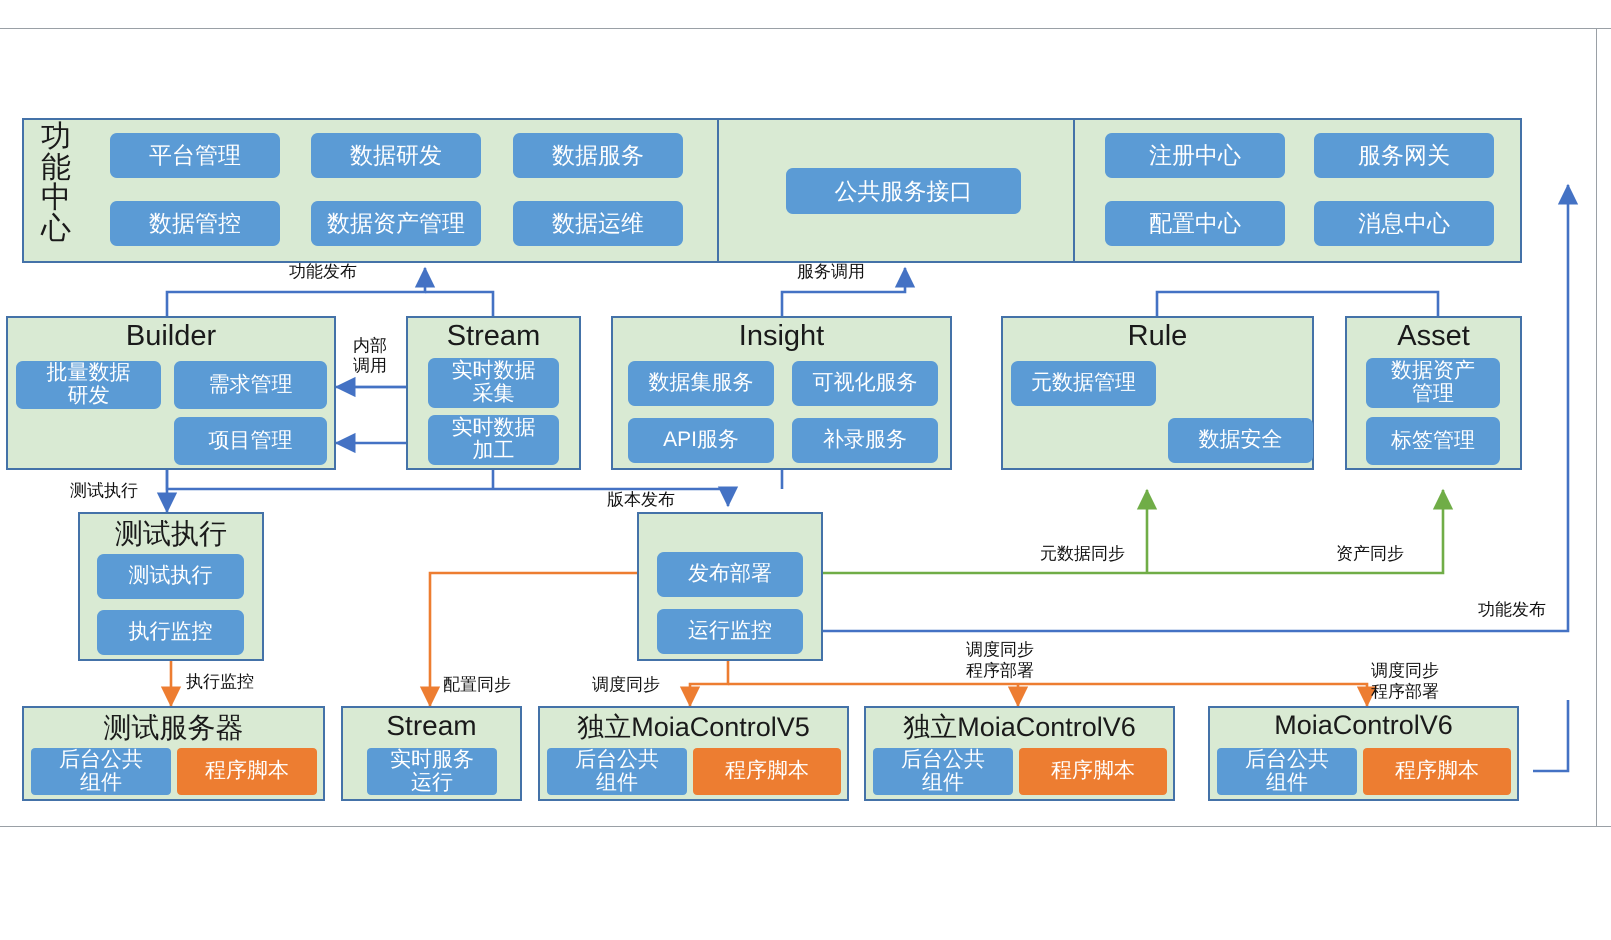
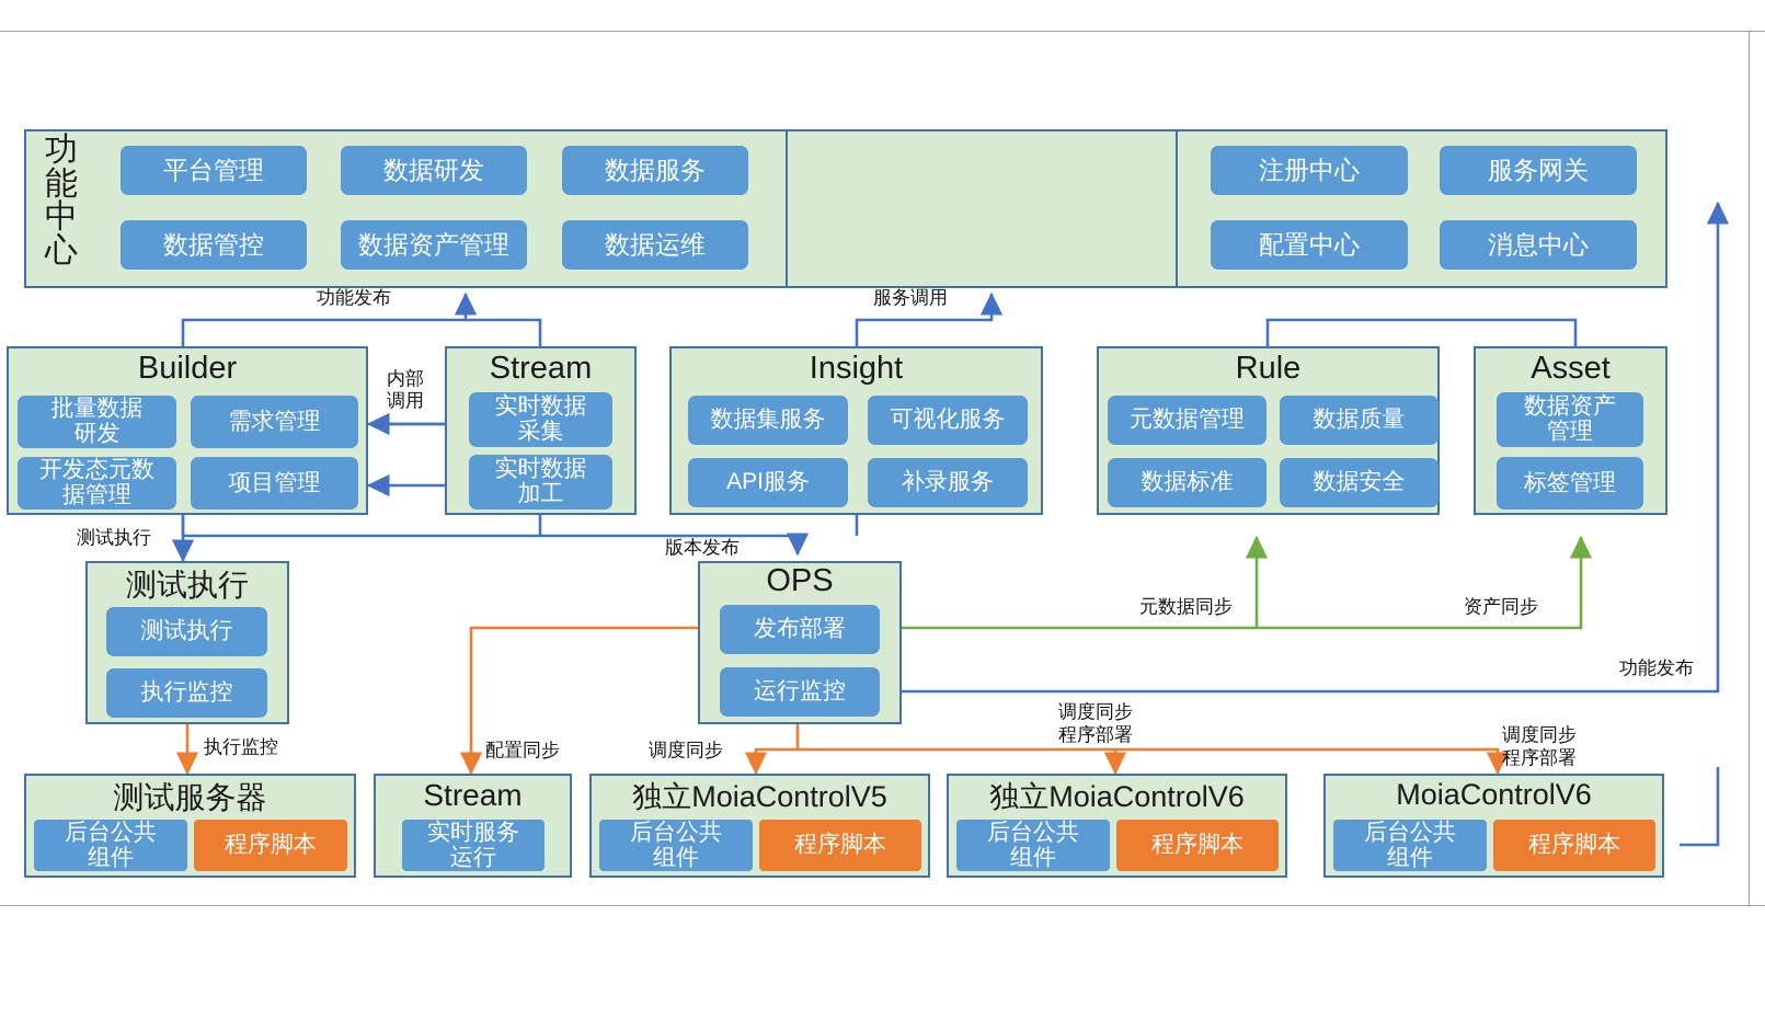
  功能中心
  平台管理
  数据研发
  数据服务
  数据管控
  数据资产管理
  数据运维
- 公共服务接口
  注册中心
  服务网关
  配置中心
  消息中心
  Builder
  批量数据
  研发
  需求管理
+ 开发态元数
+ 据管理
  项目管理
  Stream
  实时数据
  采集
  实时数据
  加工
  Insight
  数据集服务
  可视化服务
  API服务
  补录服务
  Rule
  元数据管理
+ 数据质量
+ 数据标准
  数据安全
  Asset
  数据资产
  管理
  标签管理
  测试执行
  测试执行
  执行监控
+ OPS
  发布部署
  运行监控
  测试服务器
  后台公共
  组件
  程序脚本
  Stream
  实时服务
  运行
  独立MoiaControlV5
  后台公共
  组件
  程序脚本
  独立MoiaControlV6
  后台公共
  组件
  程序脚本
  MoiaControlV6
  后台公共
  组件
  程序脚本
  功能发布
  服务调用
  内部
  调用
  测试执行
  版本发布
  执行监控
  配置同步
  调度同步
  调度同步
  程序部署
  调度同步
  程序部署
  元数据同步
  资产同步
  功能发布
